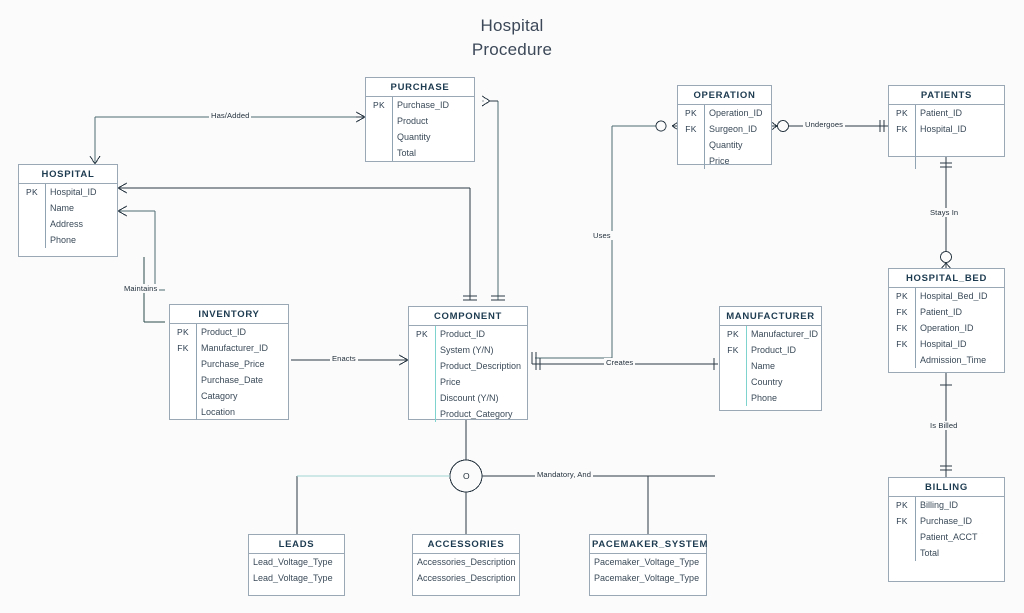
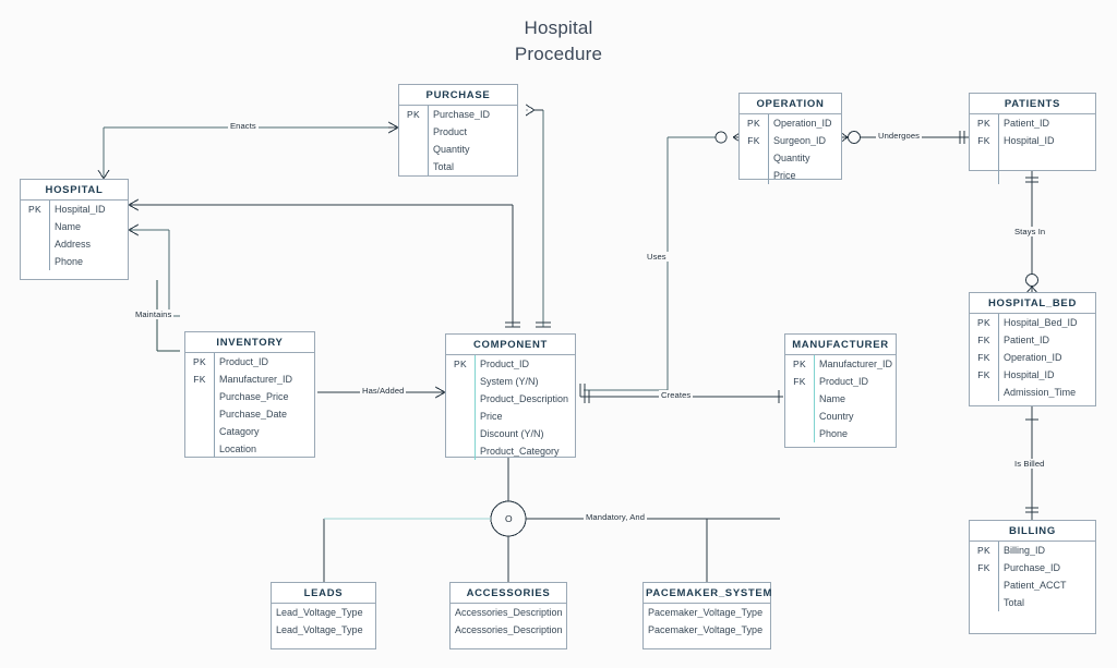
  Hospital
  Procedure
  PURCHASE
  PK
  Purchase_ID
  Product
  Quantity
  Total
  OPERATION
  PK
  Operation_ID
  FK
  Surgeon_ID
  Quantity
  Price
  PATIENTS
  PK
  Patient_ID
  FK
  Hospital_ID
  HOSPITAL
  PK
  Hospital_ID
  Name
  Address
  Phone
  HOSPITAL_BED
  PK
  Hospital_Bed_ID
  FK
  Patient_ID
  FK
  Operation_ID
  FK
  Hospital_ID
  Admission_Time
  INVENTORY
  PK
  Product_ID
  FK
  Manufacturer_ID
  Purchase_Price
  Purchase_Date
  Catagory
  Location
  COMPONENT
  PK
  Product_ID
  System (Y/N)
  Product_Description
  Price
  Discount (Y/N)
  Product_Category
  MANUFACTURER
  PK
  Manufacturer_ID
  FK
  Product_ID
  Name
  Country
  Phone
  BILLING
  PK
  Billing_ID
  FK
  Purchase_ID
  Patient_ACCT
  Total
  LEADS
  Lead_Voltage_Type
  Lead_Voltage_Type
  ACCESSORIES
  Accessories_Description
  Accessories_Description
  PACEMAKER_SYSTEM
  Pacemaker_Voltage_Type
  Pacemaker_Voltage_Type
- Has/Added
+ Enacts
  Undergoes
  Stays In
  Is Billed
  Maintains
- Enacts
+ Has/Added
  Creates
  Uses
  Mandatory, And
  O
